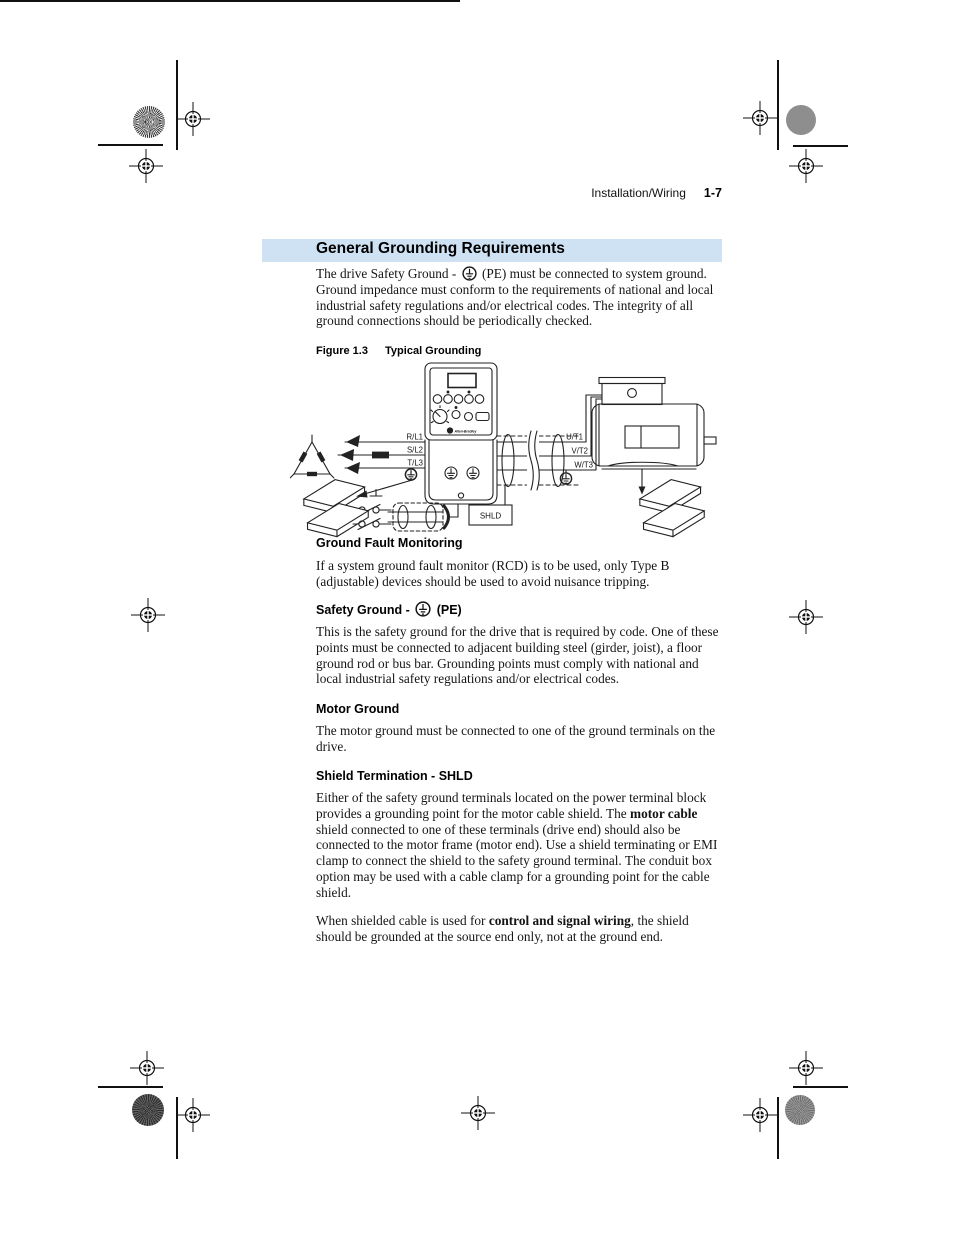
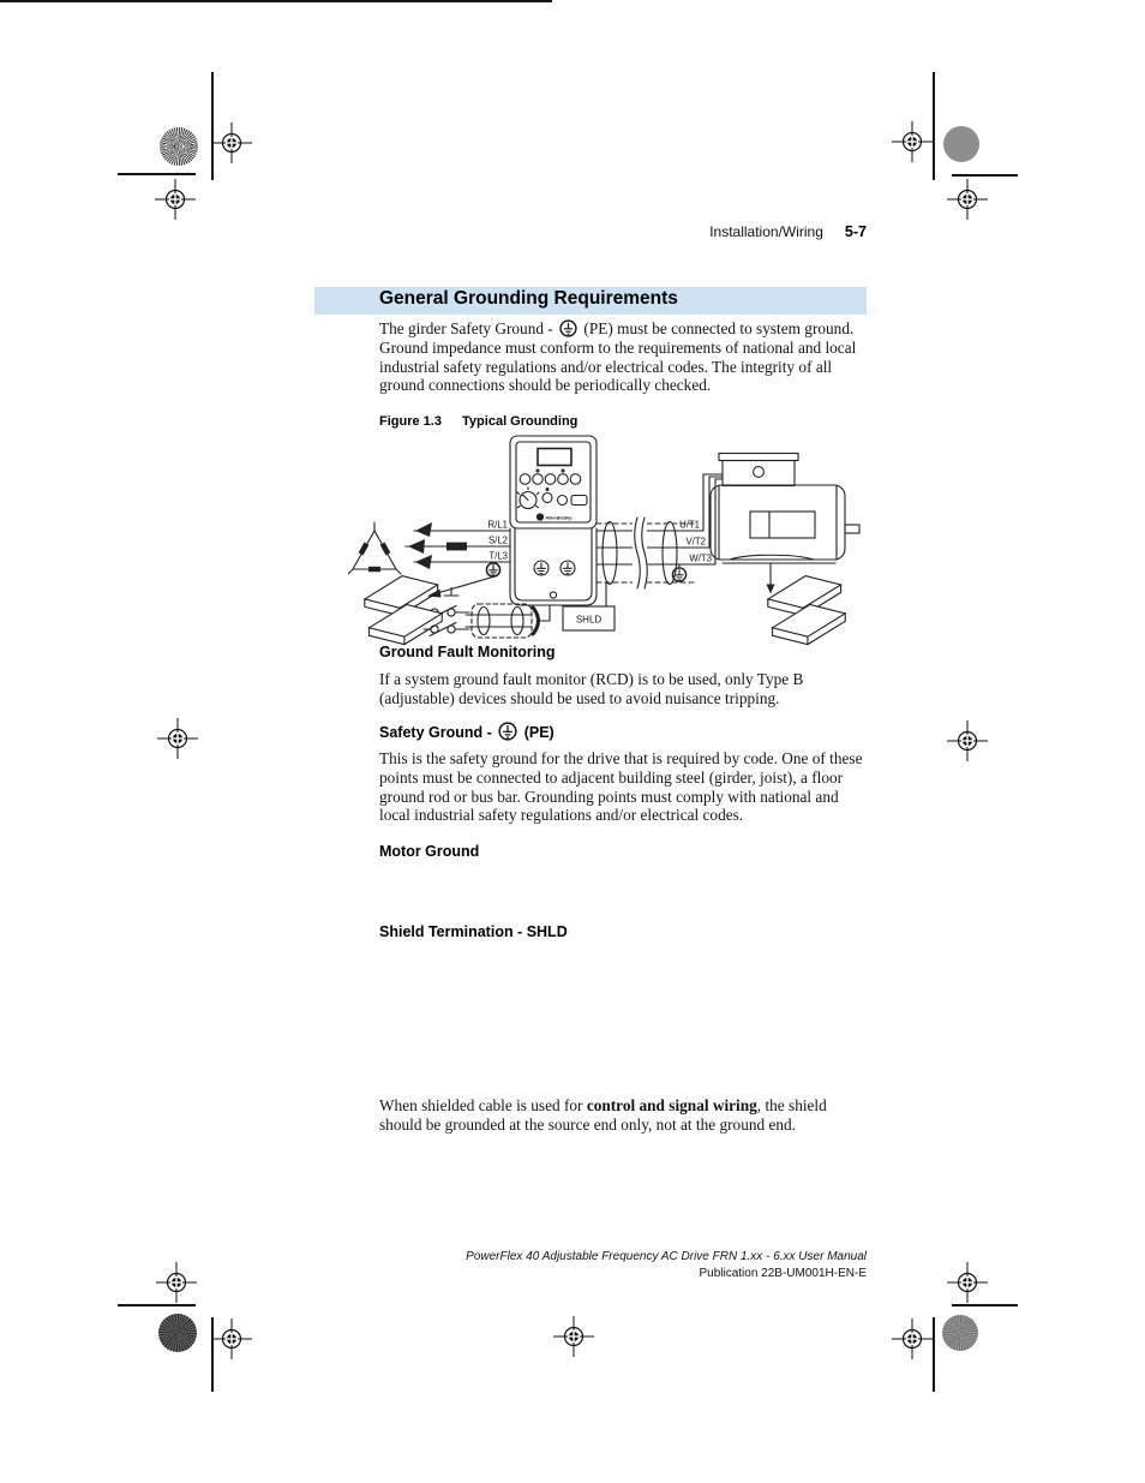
  Installation/Wiring
- 1-7
+ 5-7
  General Grounding Requirements
- The drive Safety Ground - (PE) must be connected to system ground. Ground impedance must conform to the requirements of national and local industrial safety regulations and/or electrical codes. The integrity of all ground connections should be periodically checked.
+ The girder Safety Ground - (PE) must be connected to system ground. Ground impedance must conform to the requirements of national and local industrial safety regulations and/or electrical codes. The integrity of all ground connections should be periodically checked.
  Figure 1.3 Typical Grounding
  R/L1
  S/L2
  T/L3
  SHLD
  U/T1
  V/T2
  W/T3
  Ground Fault Monitoring
  If a system ground fault monitor (RCD) is to be used, only Type B (adjustable) devices should be used to avoid nuisance tripping.
  Safety Ground - (PE)
  This is the safety ground for the drive that is required by code. One of these points must be connected to adjacent building steel (girder, joist), a floor ground rod or bus bar. Grounding points must comply with national and local industrial safety regulations and/or electrical codes.
  Motor Ground
- The motor ground must be connected to one of the ground terminals on the drive.
  Shield Termination - SHLD
- Either of the safety ground terminals located on the power terminal block provides a grounding point for the motor cable shield. The motor cable shield connected to one of these terminals (drive end) should also be connected to the motor frame (motor end). Use a shield terminating or EMI clamp to connect the shield to the safety ground terminal. The conduit box option may be used with a cable clamp for a grounding point for the cable shield.
  When shielded cable is used for control and signal wiring, the shield should be grounded at the source end only, not at the ground end.
+ PowerFlex 40 Adjustable Frequency AC Drive FRN 1.xx - 6.xx User Manual
+ Publication 22B-UM001H-EN-E
